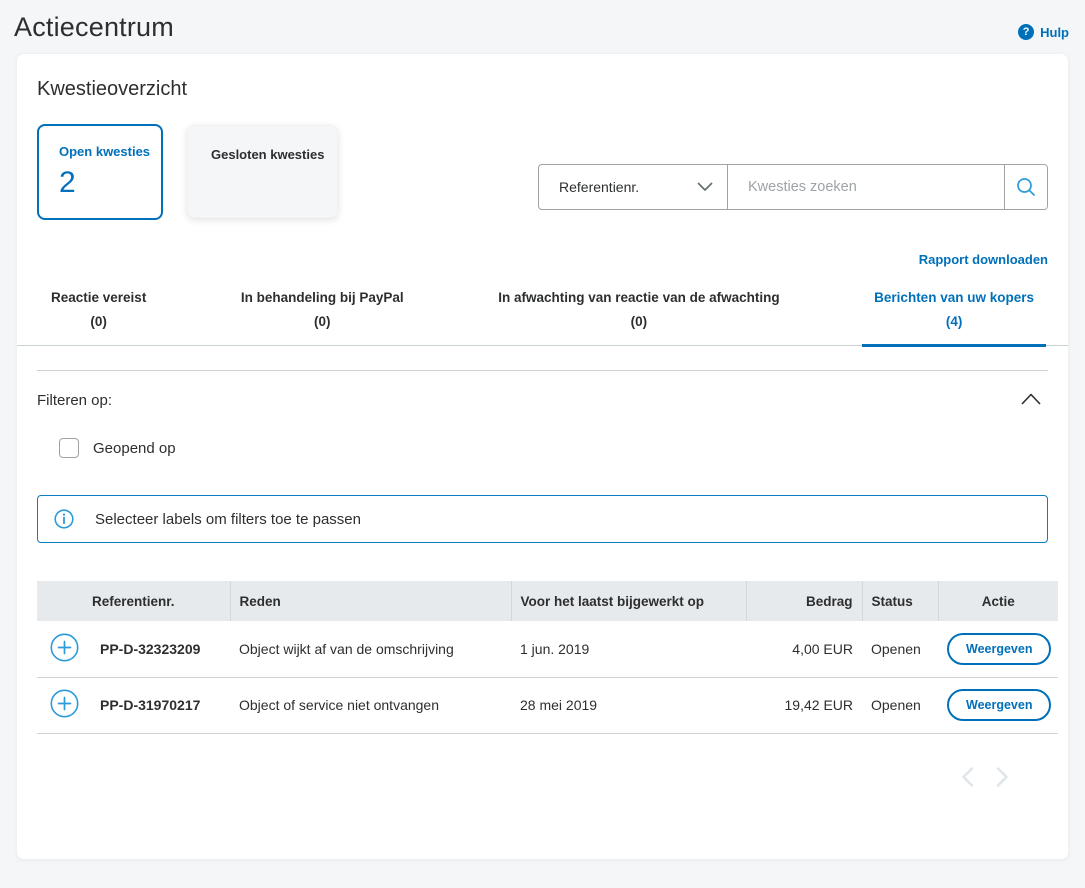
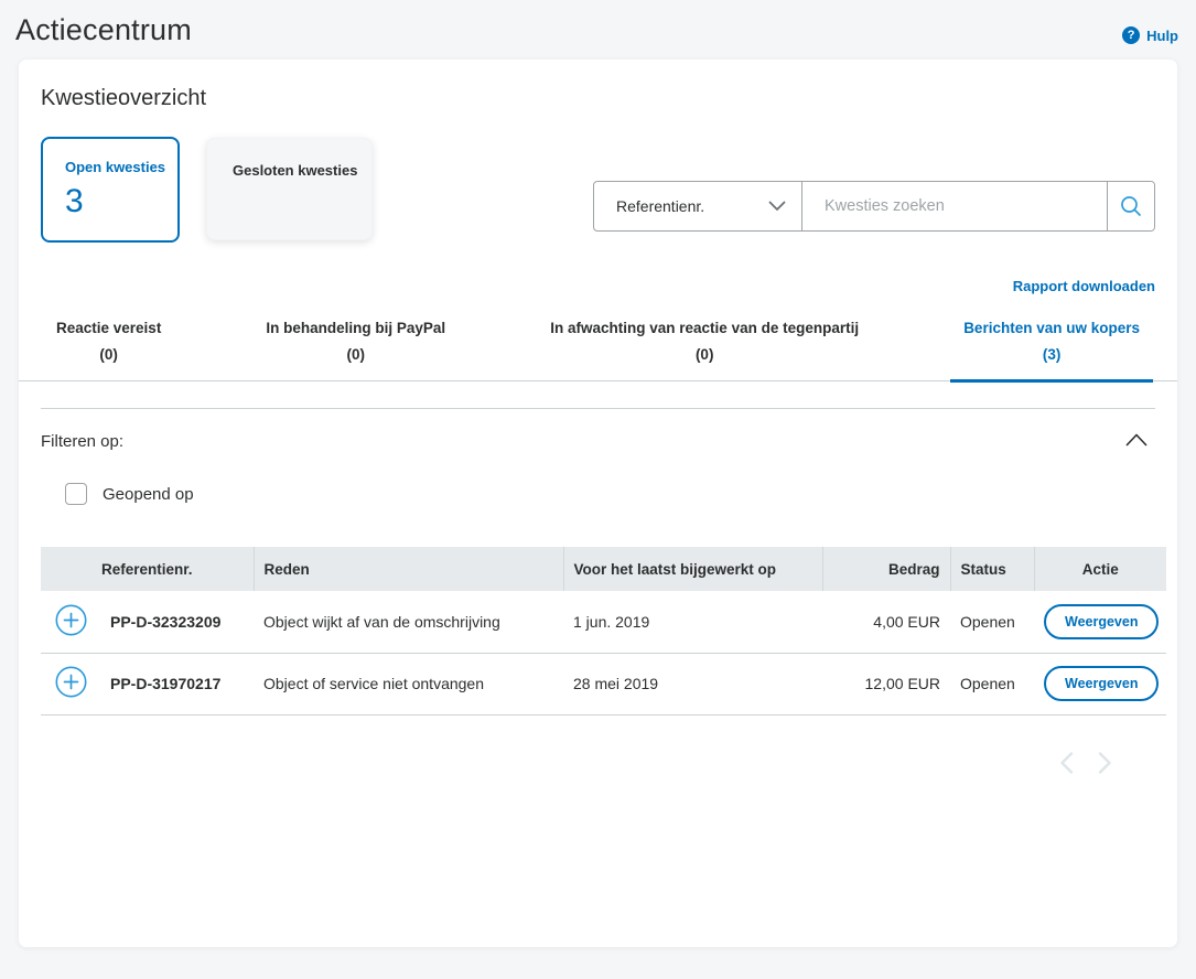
  Actiecentrum
  ?
  Hulp
  Kwestieoverzicht
  Open kwesties
- 2
+ 3
  Gesloten kwesties
  Referentienr.
  Kwesties zoeken
  Rapport downloaden
  Reactie vereist
  (0)
  In behandeling bij PayPal
  (0)
- In afwachting van reactie van de afwachting
+ In afwachting van reactie van de tegenpartij
  (0)
  Berichten van uw kopers
- (4)
+ (3)
  Filteren op:
  Geopend op
- Selecteer labels om filters toe te passen
  Referentienr.	Reden	Voor het laatst bijgewerkt op	Bedrag	Status	Actie
  	PP-D-32323209	Object wijkt af van de omschrijving	1 jun. 2019	4,00 EUR	Openen	Weergeven
- 	PP-D-31970217	Object of service niet ontvangen	28 mei 2019	19,42 EUR	Openen	Weergeven
+ 	PP-D-31970217	Object of service niet ontvangen	28 mei 2019	12,00 EUR	Openen	Weergeven
